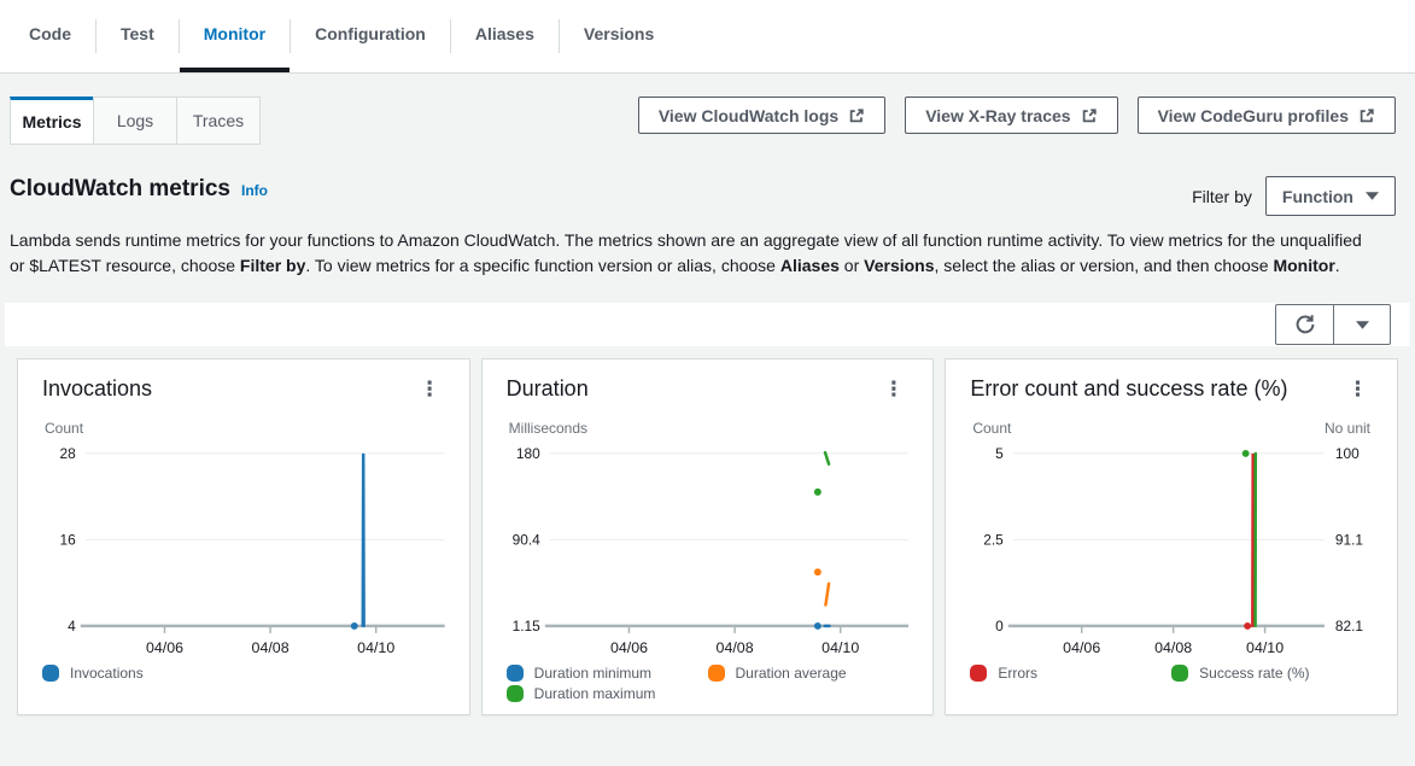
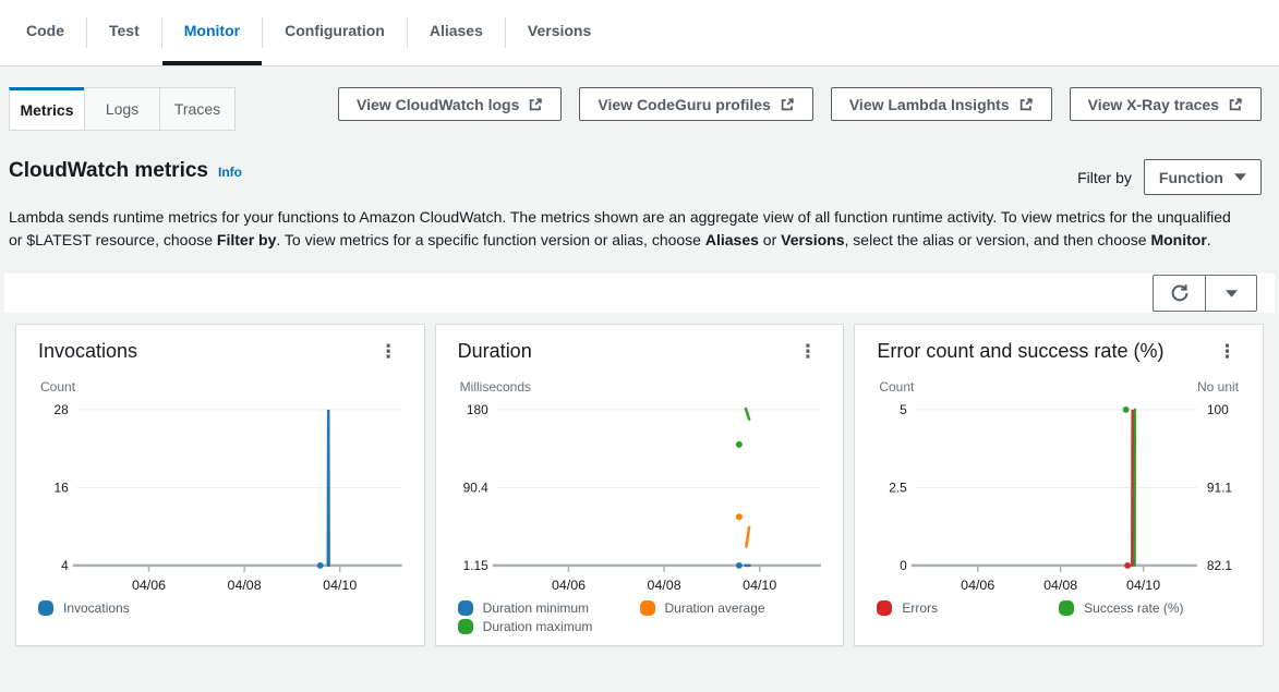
  Code
  Test
  Monitor
  Configuration
  Aliases
  Versions
  Metrics
  Logs
  Traces
  View CloudWatch logs
- View X-Ray traces
+ View CodeGuru profiles
+ View Lambda Insights
- View CodeGuru profiles
+ View X-Ray traces
  CloudWatch metrics
  Info
  Filter by
  Function
  Lambda sends runtime metrics for your functions to Amazon CloudWatch. The metrics shown are an aggregate view of all function runtime activity. To view metrics for the unqualified or $LATEST resource, choose Filter by. To view metrics for a specific function version or alias, choose Aliases or Versions, select the alias or version, and then choose Monitor.
  Invocations
  ⋮
  Count
  28
  16
  4
  04/06
  04/08
  04/10
  Invocations
  Duration
  ⋮
  Milliseconds
  180
  90.4
  1.15
  04/06
  04/08
  04/10
  Duration minimum
  Duration average
  Duration maximum
  Error count and success rate (%)
  ⋮
  Count
  No unit
  5
  2.5
  0
  100
  91.1
  82.1
  04/06
  04/08
  04/10
  Errors
  Success rate (%)
